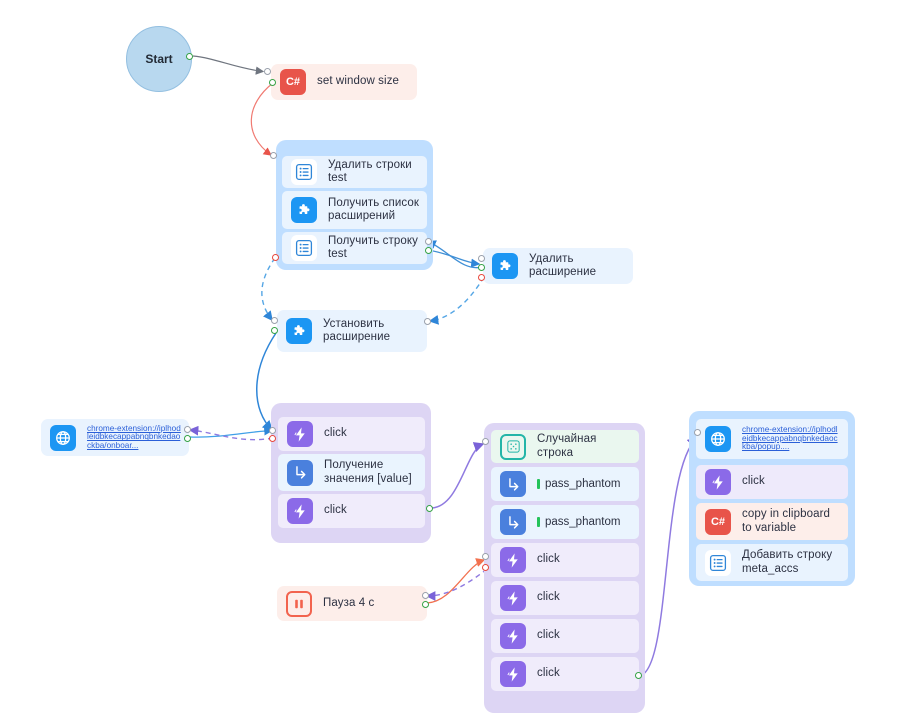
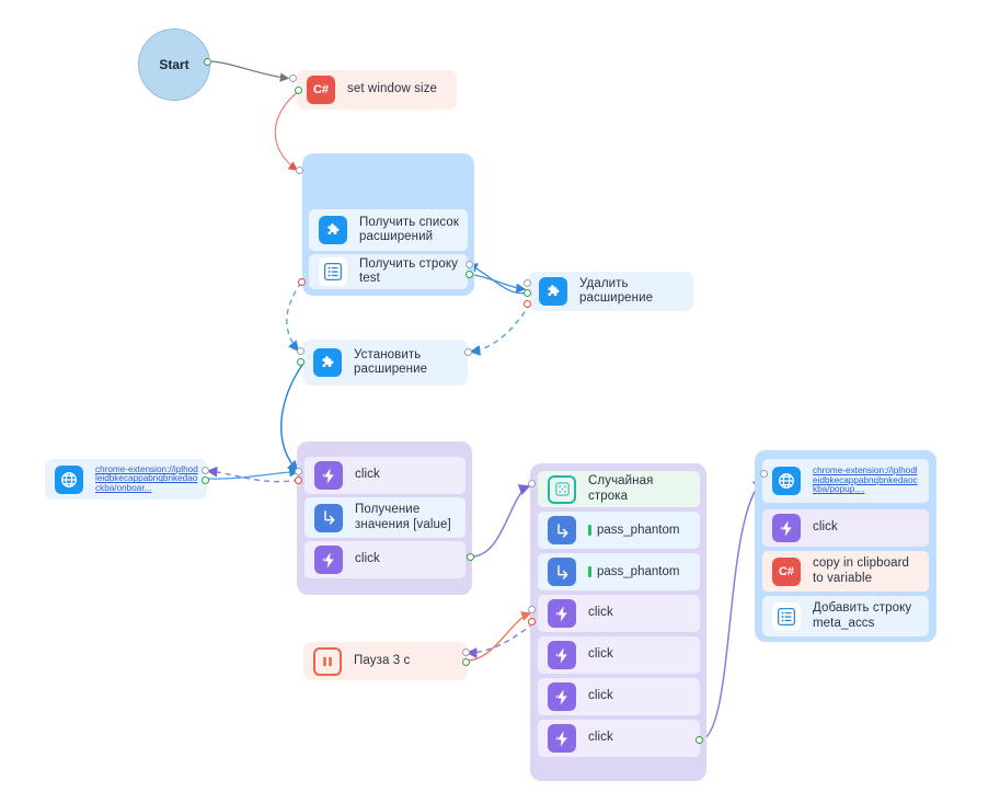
  Start
  C#
  set window size
- Удалить строки test
  Получить список расширений
  Получить строку test
  Удалить расширение
  Установить расширение
  chrome-extension://iplhodleidbkecappabnqbnkedaockba/onboar...
  click
  Получение значения [value]
  click
  Случайная строка
  pass_phantom
  pass_phantom
  click
  click
  click
  click
- Пауза 4 с
+ Пауза 3 с
  chrome-extension://iplhodleidbkecappabnqbnkedaockba/popup....
  click
  C#
  copy in clipboard to variable
  Добавить строку meta_accs
